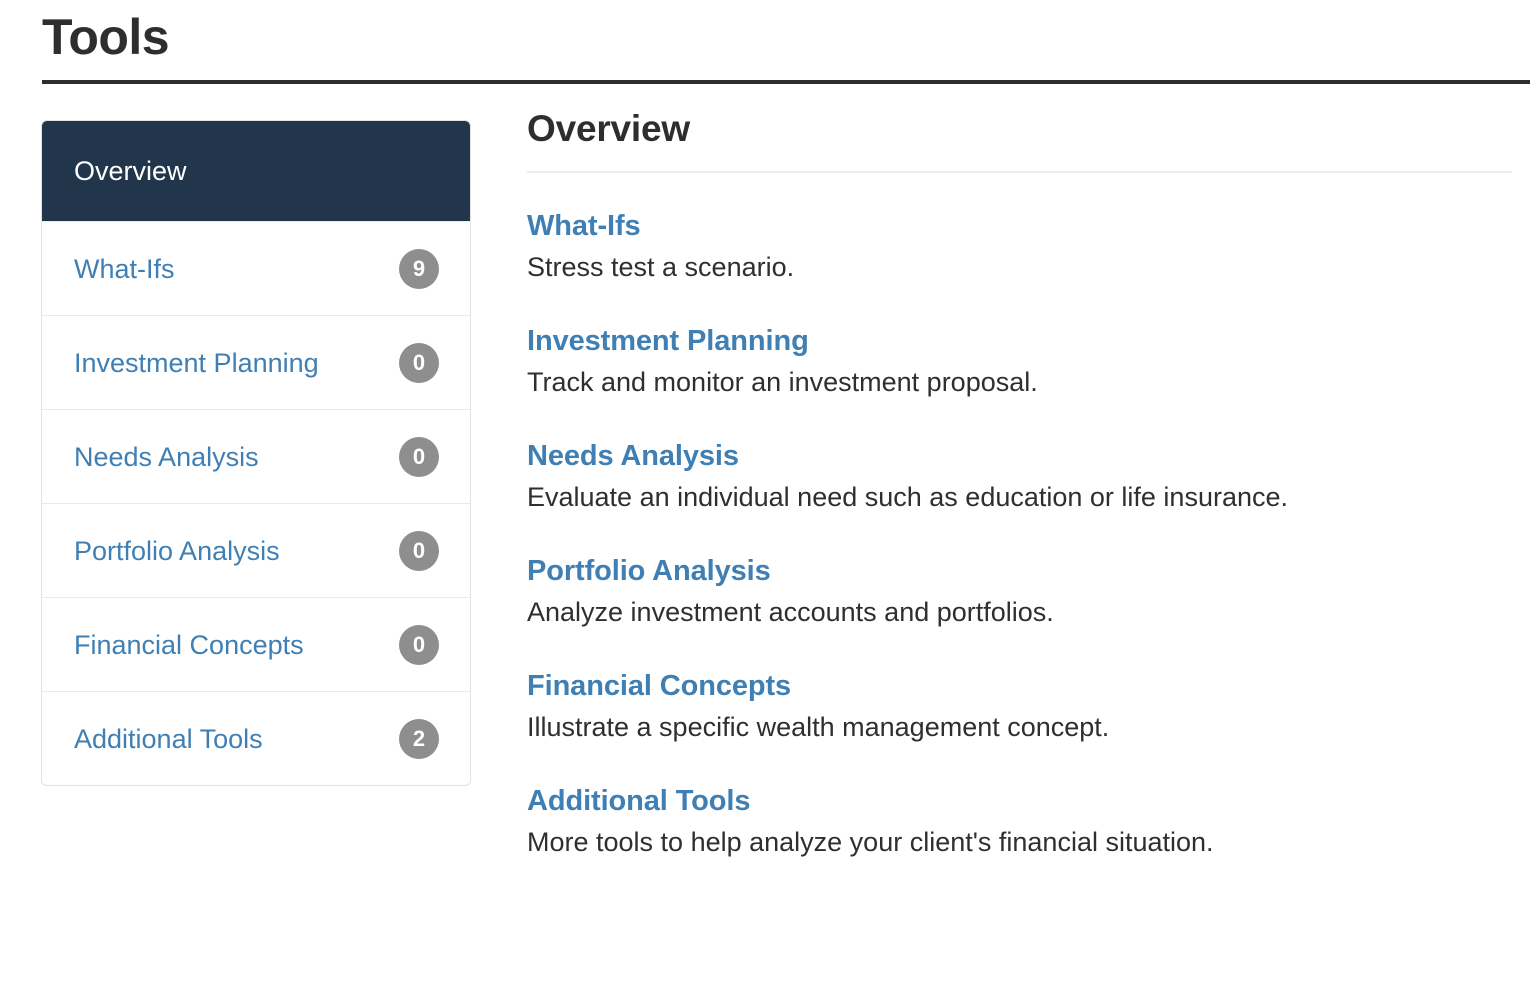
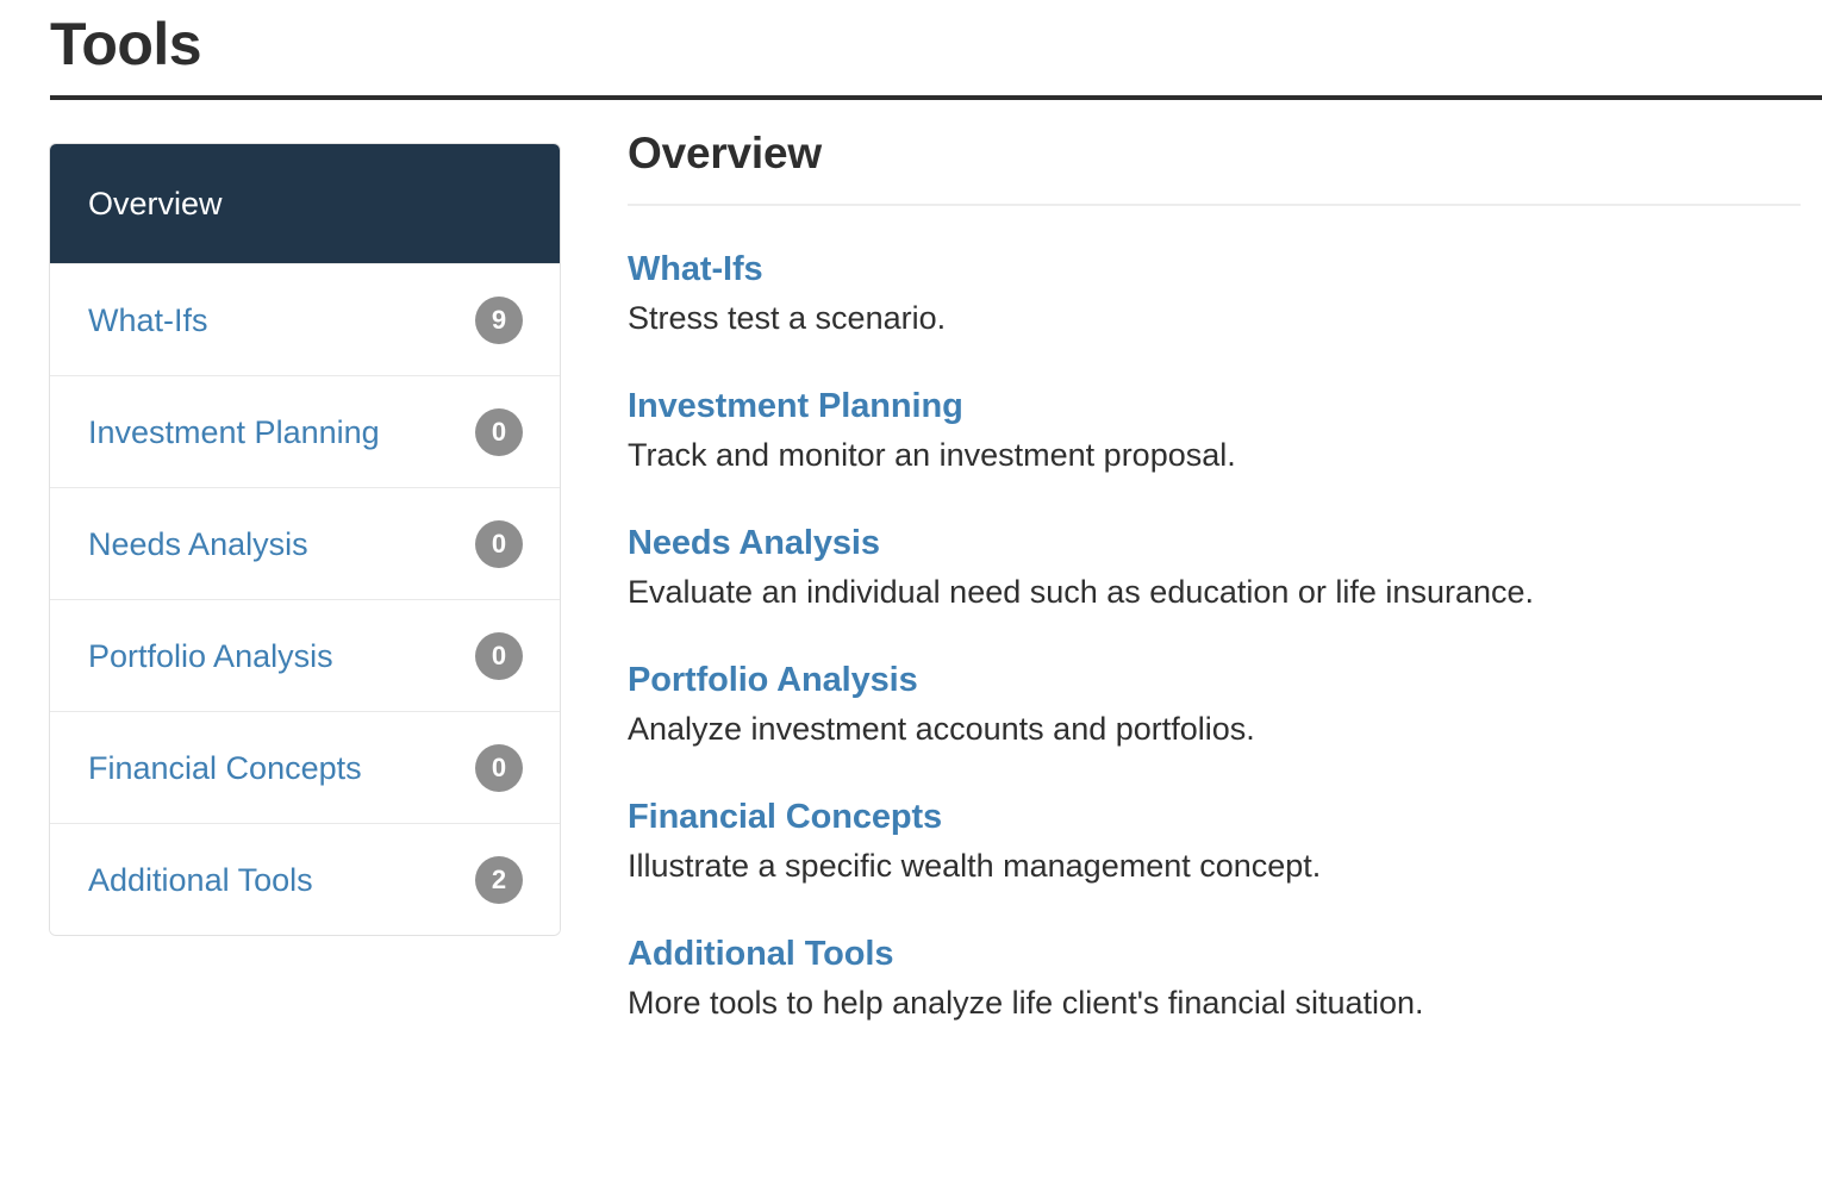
  Tools
  Overview
  What-Ifs
  9
  Investment Planning
  0
  Needs Analysis
  0
  Portfolio Analysis
  0
  Financial Concepts
  0
  Additional Tools
  2
  Overview
  What-Ifs
  Stress test a scenario.
  Investment Planning
  Track and monitor an investment proposal.
  Needs Analysis
  Evaluate an individual need such as education or life insurance.
  Portfolio Analysis
  Analyze investment accounts and portfolios.
  Financial Concepts
  Illustrate a specific wealth management concept.
  Additional Tools
- More tools to help analyze your client's financial situation.
+ More tools to help analyze life client's financial situation.
